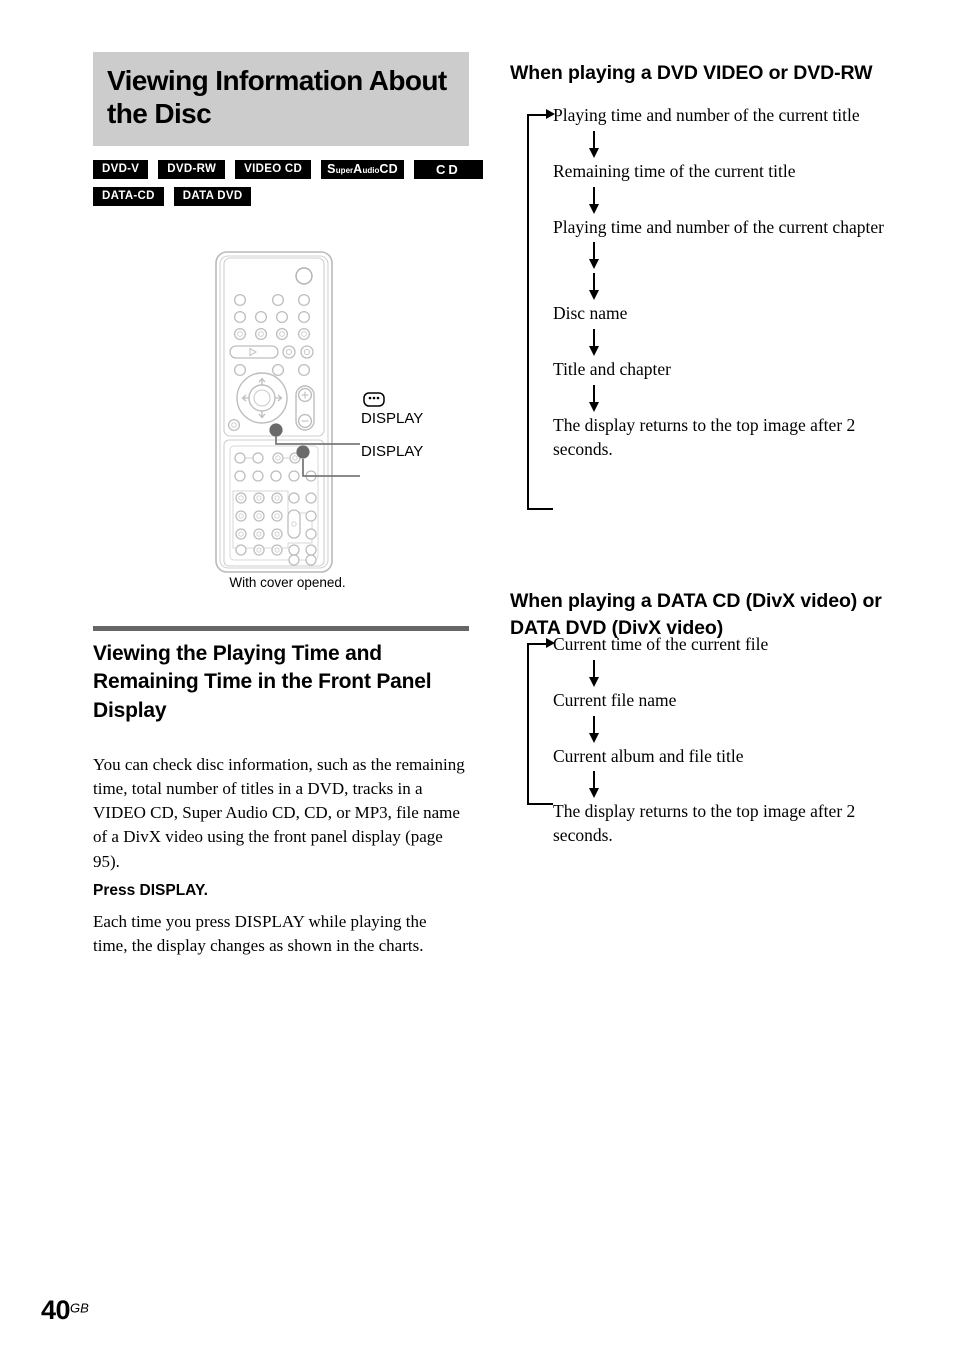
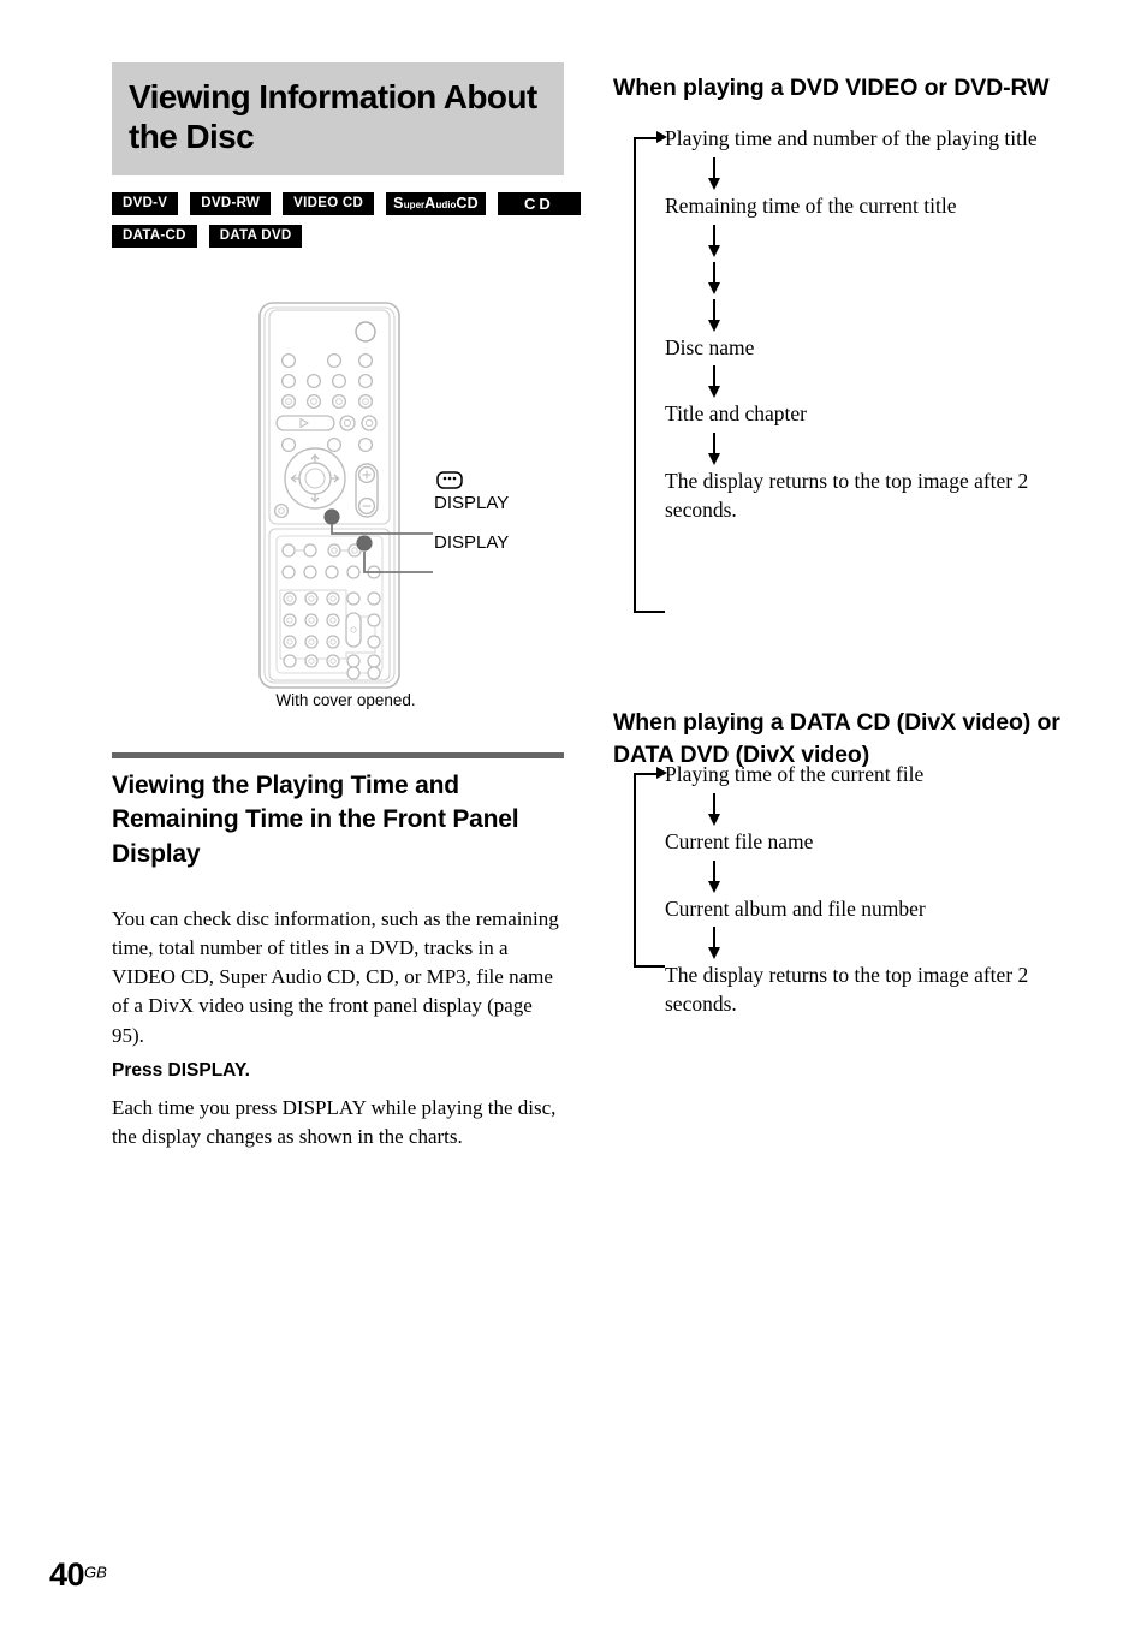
  Viewing Information About the Disc
  DVD-V
  DVD-RW
  VIDEO CD
  S
  uper
  A
  udio
  CD
  CD
  DATA-CD
  DATA DVD
  DISPLAY
  DISPLAY
  With cover opened.
  Viewing the Playing Time and Remaining Time in the Front Panel Display
  You can check disc information, such as the remaining time, total number of titles in a DVD, tracks in a VIDEO CD, Super Audio CD, CD, or MP3, file name of a DivX video using the front panel display (page 95).
  Press DISPLAY.
- Each time you press DISPLAY while playing the time, the display changes as shown in the charts.
+ Each time you press DISPLAY while playing the disc, the display changes as shown in the charts.
  When playing a DVD VIDEO or DVD-RW
- Playing time and number of the current title
+ Playing time and number of the playing title
  Remaining time of the current title
- Playing time and number of the current chapter
  Disc name
  Title and chapter
  The display returns to the top image after 2 seconds.
  When playing a DATA CD (DivX video) or DATA DVD (DivX video)
- Current time of the current file
+ Playing time of the current file
  Current file name
- Current album and file title
+ Current album and file number
  The display returns to the top image after 2 seconds.
  40GB
